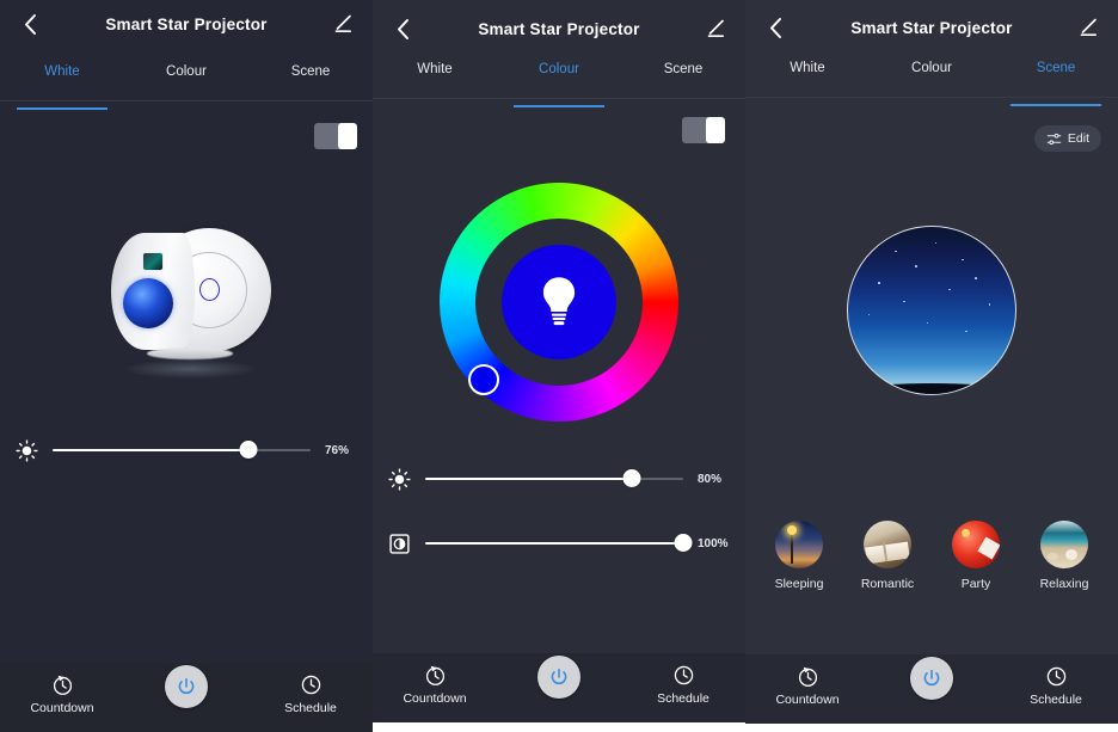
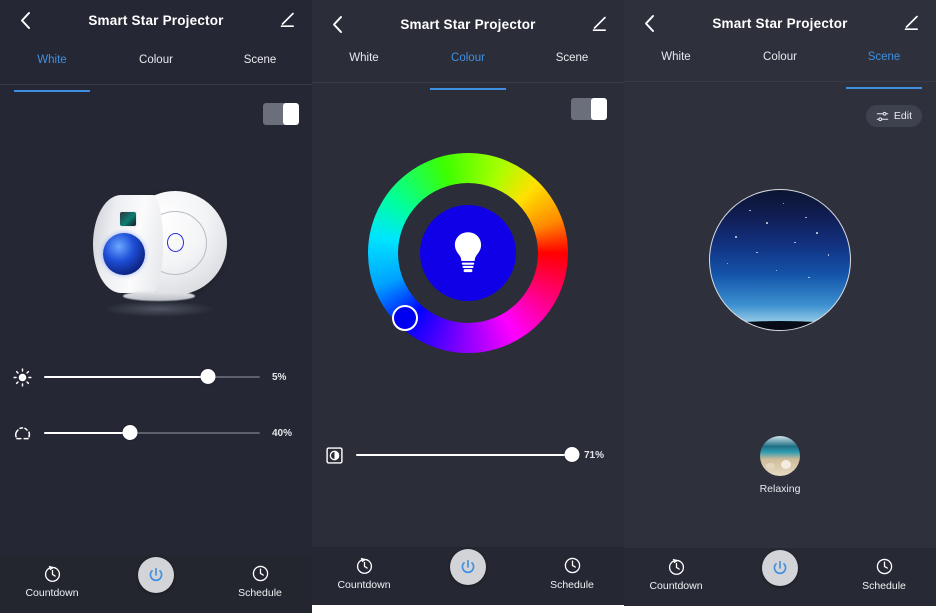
  Smart Star Projector
  White
  Colour
  Scene
- 76%
+ 5%
+ 40%
  Countdown
  Schedule
  Smart Star Projector
  White
  Colour
  Scene
- 80%
- 100%
+ 71%
  Countdown
  Schedule
  Smart Star Projector
  White
  Colour
  Scene
  Edit
- Sleeping
- Romantic
- Party
  Relaxing
  Countdown
  Schedule
